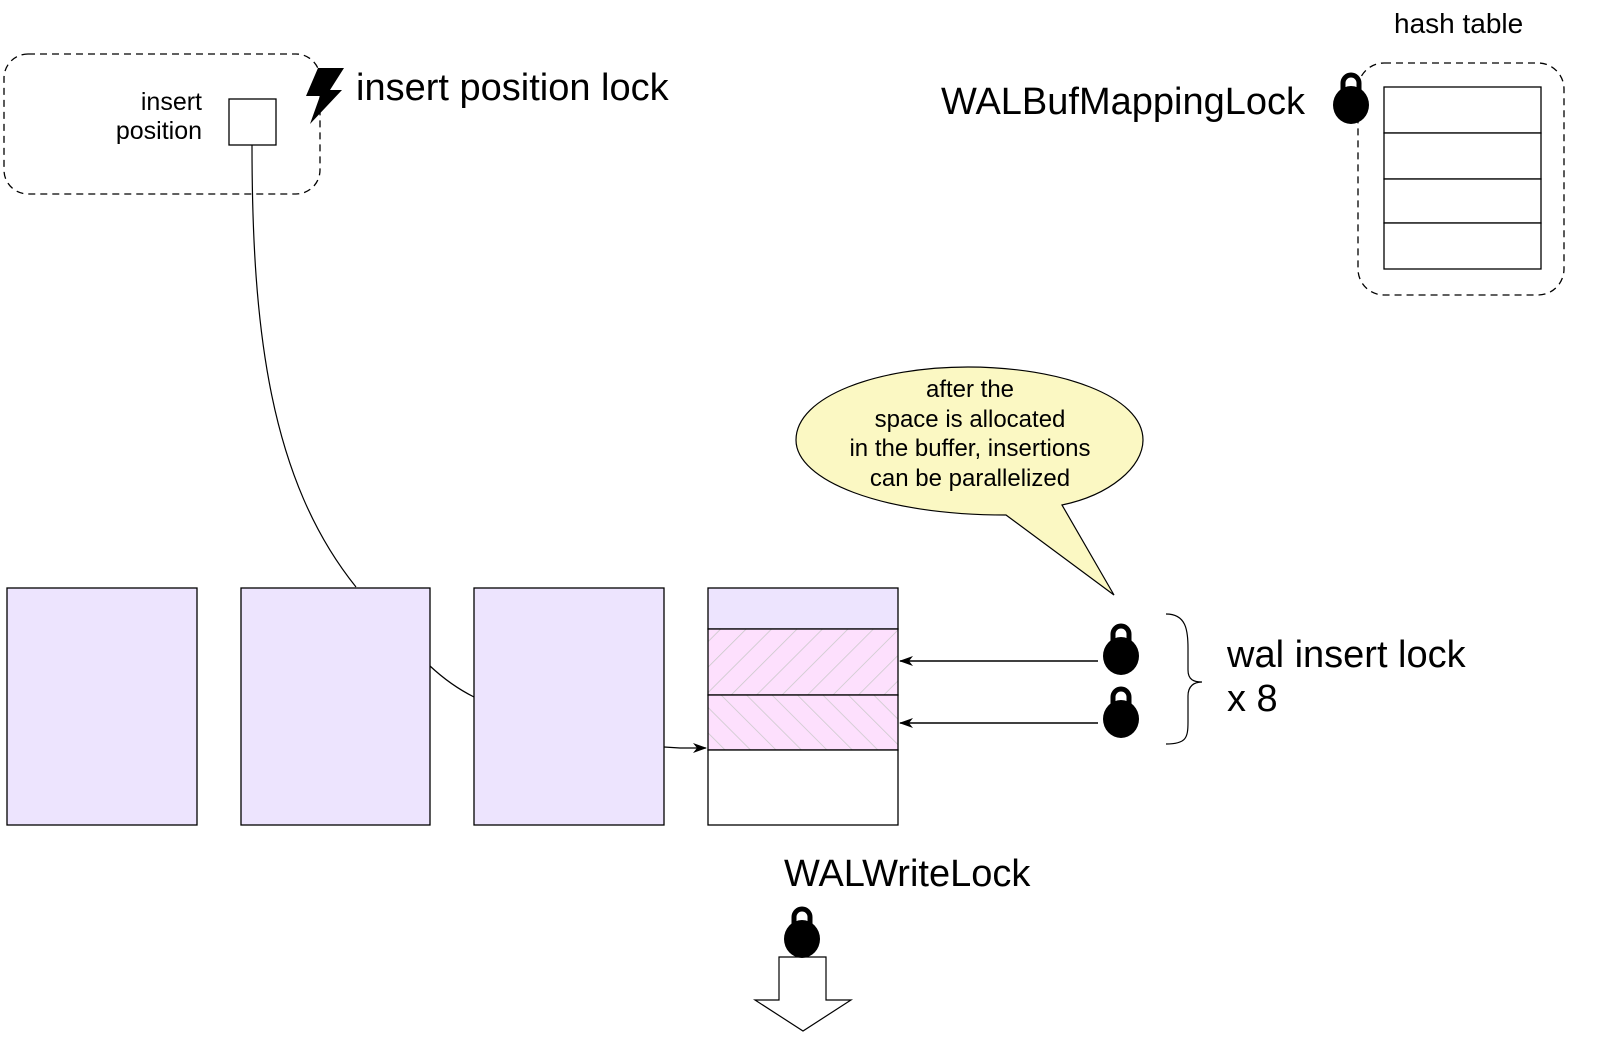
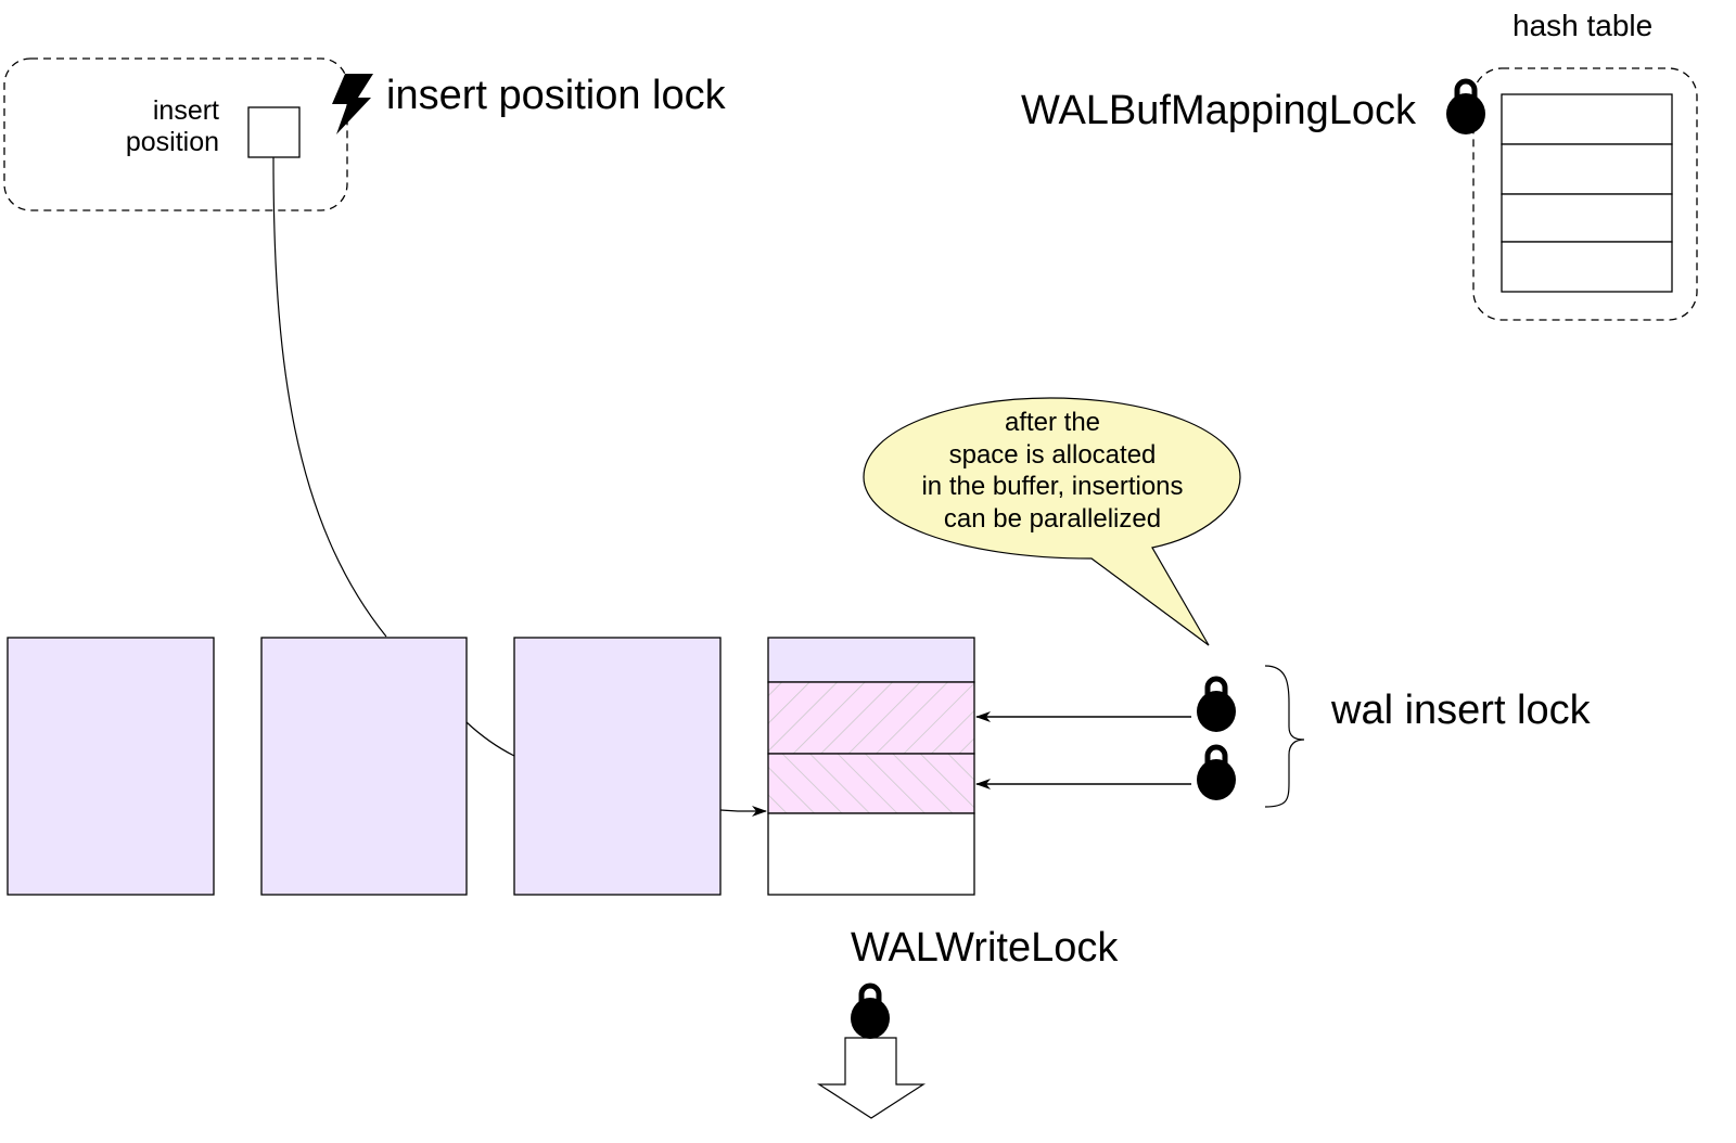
  insert
  position
  insert position lock
  hash table
  WALBufMappingLock
  after the
  space is allocated
  in the buffer, insertions
  can be parallelized
  wal insert lock
- x 8
  WALWriteLock
